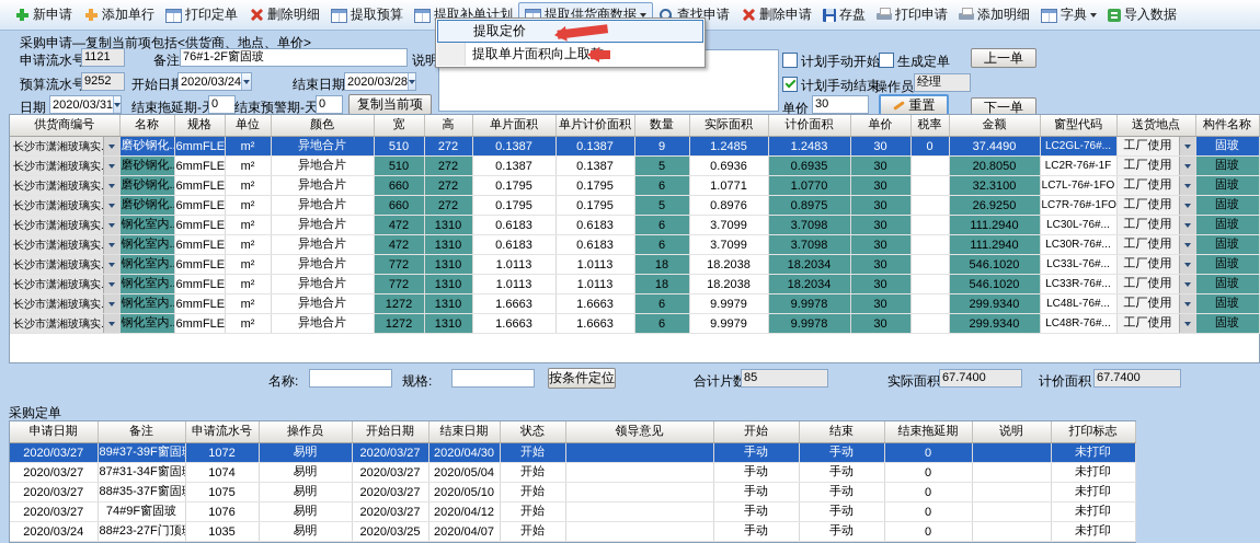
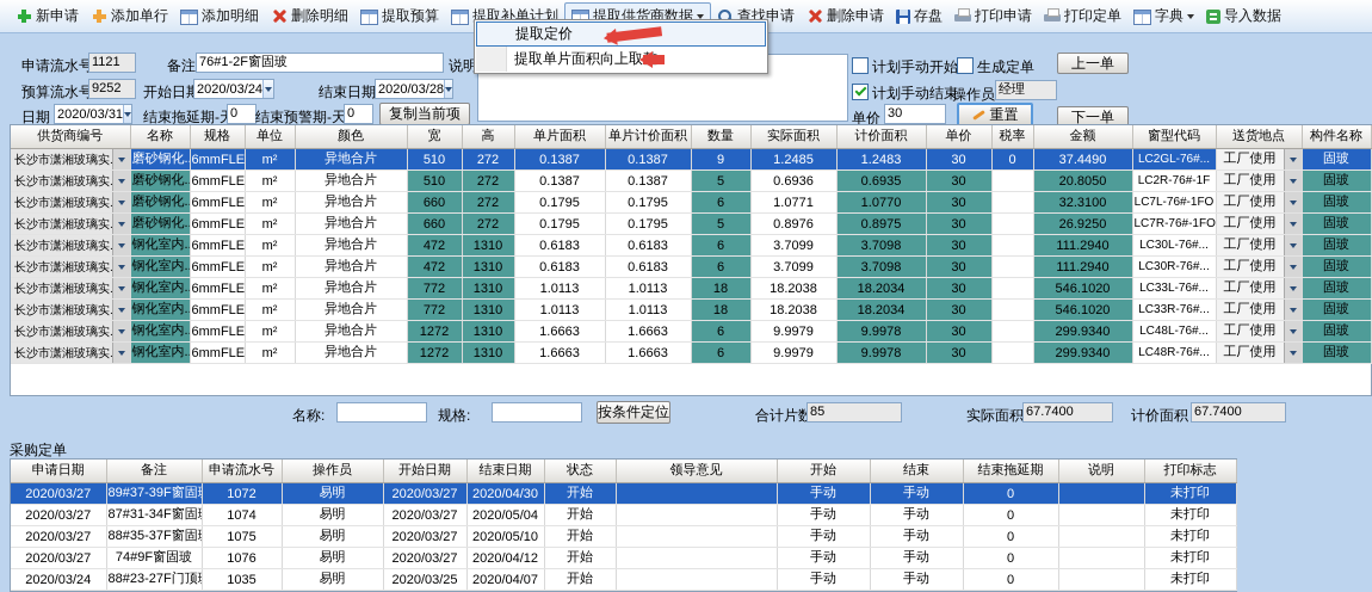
  新申请
  添加单行
- 打印定单
+ 添加明细
  删除明细
  提取预算
  提取补单计划
  提取供货商数据
  查找申请
  删除申请
  存盘
  打印申请
- 添加明细
+ 打印定单
  字典
  导入数据
- 采购申请—复制当前项包括<供货商、地点、单价>
  申请流水号
  1121
  备注
  76#1-2F窗固玻
  说明
  预算流水号
  9252
  开始日
  2020/03/24
  结束日期
  2020/03/28
  日期
  2020/03/31
  结束拖延期-
  0
  结束预警期-天
  0
  复制当前项
  计划手动开始
  生成定单
  上一单
  计划手动结束
  操作员
  经理
  单价
  30
  重置
  下一单
  	供货商编号	名称	规格	单位	颜色	宽	高	单片面积	单片计价面积	数量	实际面积	计价面积	单价	税率	金额	窗型代码	送货地点	构件名称
  长沙市潇湘玻璃实	磨砂钢化.	6mmFLE	m²	异地合片	510	272	0.1387	0.1387	9	1.2485	1.2483	30	0	37.4490	LC2GL-76#...	工厂使用	固玻
  长沙市潇湘玻璃实	磨砂钢化.	6mmFLE	m²	异地合片	510	272	0.1387	0.1387	5	0.6936	0.6935	30		20.8050	LC2R-76#-1F	工厂使用	固玻
  长沙市潇湘玻璃实	磨砂钢化.	6mmFLE	m²	异地合片	660	272	0.1795	0.1795	6	1.0771	1.0770	30		32.3100	LC7L-76#-1FO	工厂使用	固玻
  长沙市潇湘玻璃实	磨砂钢化.	6mmFLE	m²	异地合片	660	272	0.1795	0.1795	5	0.8976	0.8975	30		26.9250	LC7R-76#-1FO	工厂使用	固玻
  长沙市潇湘玻璃实	钢化室内.	6mmFLE	m²	异地合片	472	1310	0.6183	0.6183	6	3.7099	3.7098	30		111.2940	LC30L-76#...	工厂使用	固玻
  长沙市潇湘玻璃实	钢化室内.	6mmFLE	m²	异地合片	472	1310	0.6183	0.6183	6	3.7099	3.7098	30		111.2940	LC30R-76#...	工厂使用	固玻
  长沙市潇湘玻璃实	钢化室内.	6mmFLE	m²	异地合片	772	1310	1.0113	1.0113	18	18.2038	18.2034	30		546.1020	LC33L-76#...	工厂使用	固玻
  长沙市潇湘玻璃实	钢化室内.	6mmFLE	m²	异地合片	772	1310	1.0113	1.0113	18	18.2038	18.2034	30		546.1020	LC33R-76#...	工厂使用	固玻
  长沙市潇湘玻璃实	钢化室内.	6mmFLE	m²	异地合片	1272	1310	1.6663	1.6663	6	9.9979	9.9978	30		299.9340	LC48L-76#...	工厂使用	固玻
  长沙市潇湘玻璃实	钢化室内.	6mmFLE	m²	异地合片	1272	1310	1.6663	1.6663	6	9.9979	9.9978	30		299.9340	LC48R-76#...	工厂使用	固玻
  名称:
  规格:
  按条件定位
  合计片数
  85
  实际面积
  67.7400
  计价面积
  67.7400
  采购定单
  	申请日期	备注	申请流水号	操作员	开始日期	结束日期	状态	领导意见	开始	结束	结束拖延期	说明	打印标志
  2020/03/27	89#37-39F窗固	1072	易明	2020/03/27	2020/04/30	开始		手动	手动	0		未打印
  2020/03/27	87#31-34F窗固	1074	易明	2020/03/27	2020/05/04	开始		手动	手动	0		未打印
  2020/03/27	88#35-37F窗固	1075	易明	2020/03/27	2020/05/10	开始		手动	手动	0		未打印
  2020/03/27	74#9F窗固玻	1076	易明	2020/03/27	2020/04/12	开始		手动	手动	0		未打印
  2020/03/24	88#23-27F门顶	1035	易明	2020/03/25	2020/04/07	开始		手动	手动	0		未打印
  提取定价
  提取单片面积向上取
